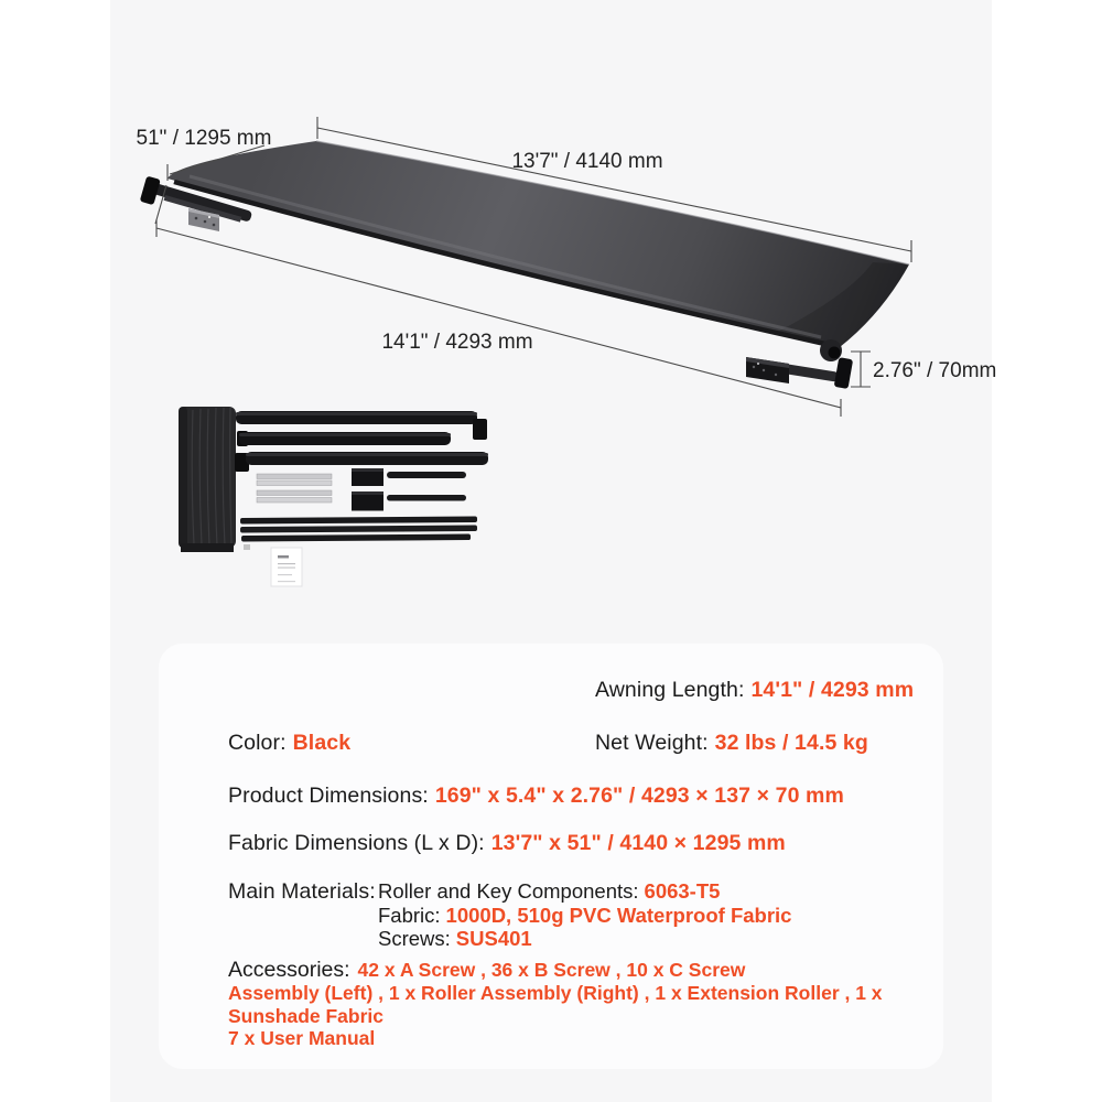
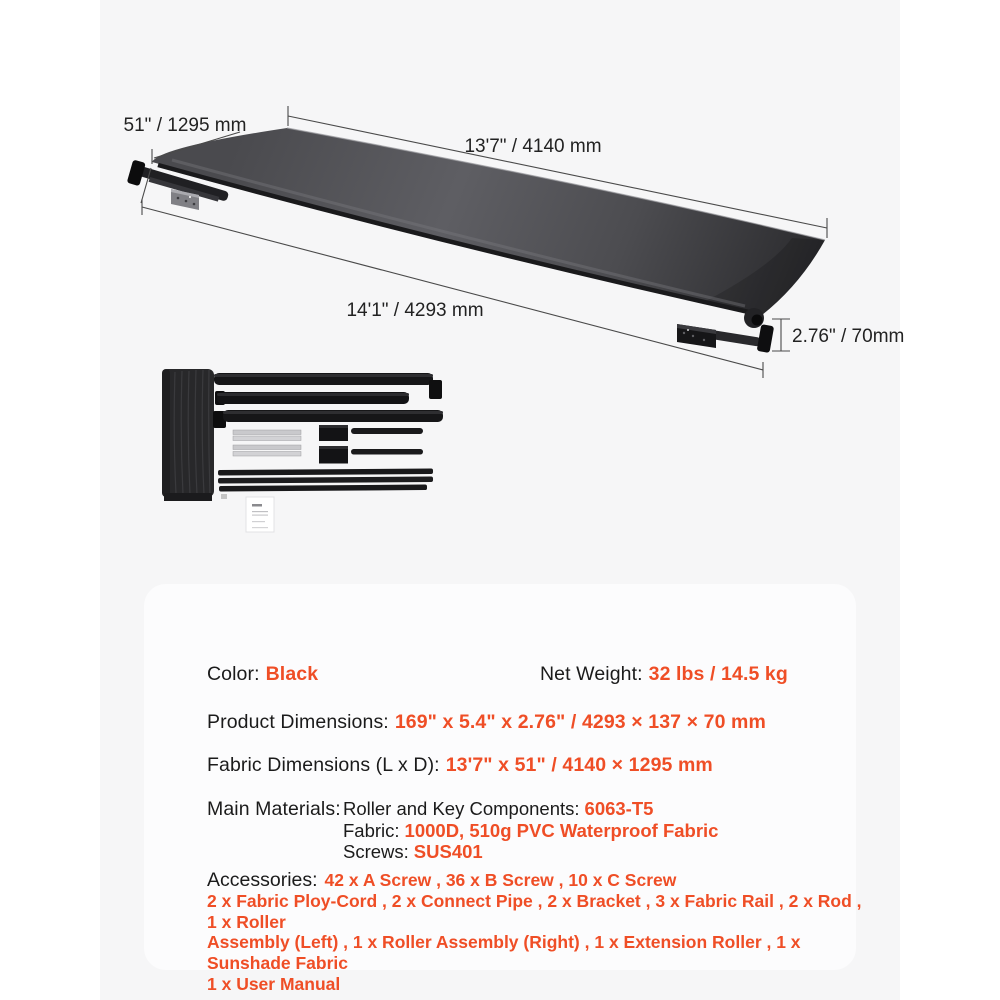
  51" / 1295 mm
  13'7" / 4140 mm
  14'1" / 4293 mm
  2.76" / 70mm
- Awning Length: 14'1" / 4293 mm
  Color: Black
  Net Weight: 32 lbs / 14.5 kg
  Product Dimensions: 169" x 5.4" x 2.76" / 4293 × 137 × 70 mm
  Fabric Dimensions (L x D): 13'7" x 51" / 4140 × 1295 mm
  Main Materials:
  Roller and Key Components: 6063-T5
  Fabric: 1000D, 510g PVC Waterproof Fabric
  Screws: SUS401
  Accessories: 42 x A Screw , 36 x B Screw , 10 x C Screw
+ 2 x Fabric Ploy-Cord , 2 x Connect Pipe , 2 x Bracket , 3 x Fabric Rail , 2 x Rod , 1 x Roller
  Assembly (Left) , 1 x Roller Assembly (Right) , 1 x Extension Roller , 1 x Sunshade Fabric
- 7 x User Manual
+ 1 x User Manual
